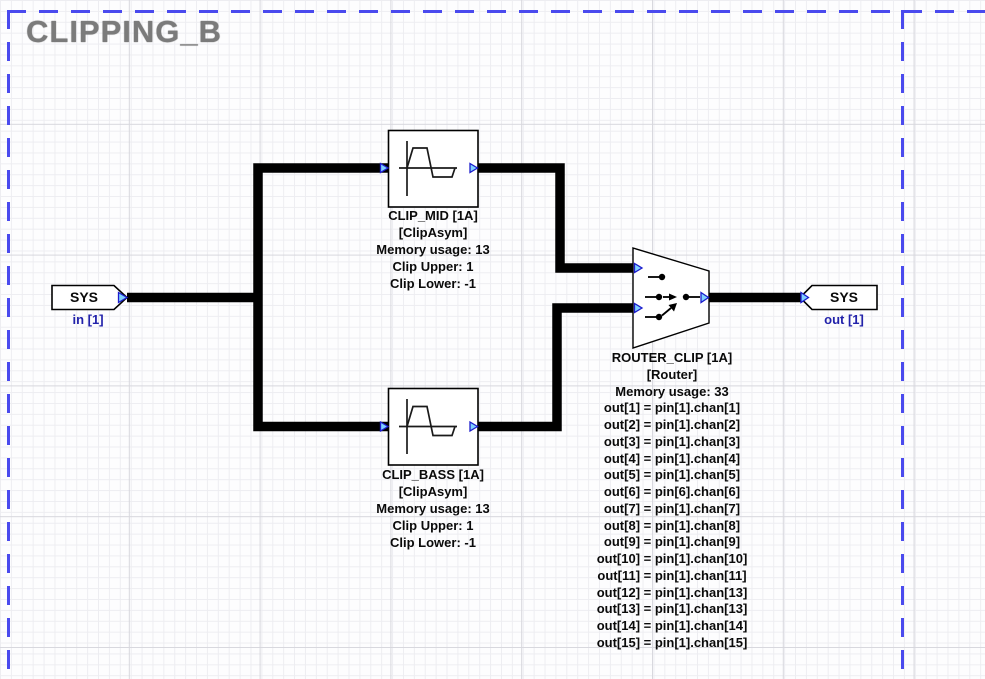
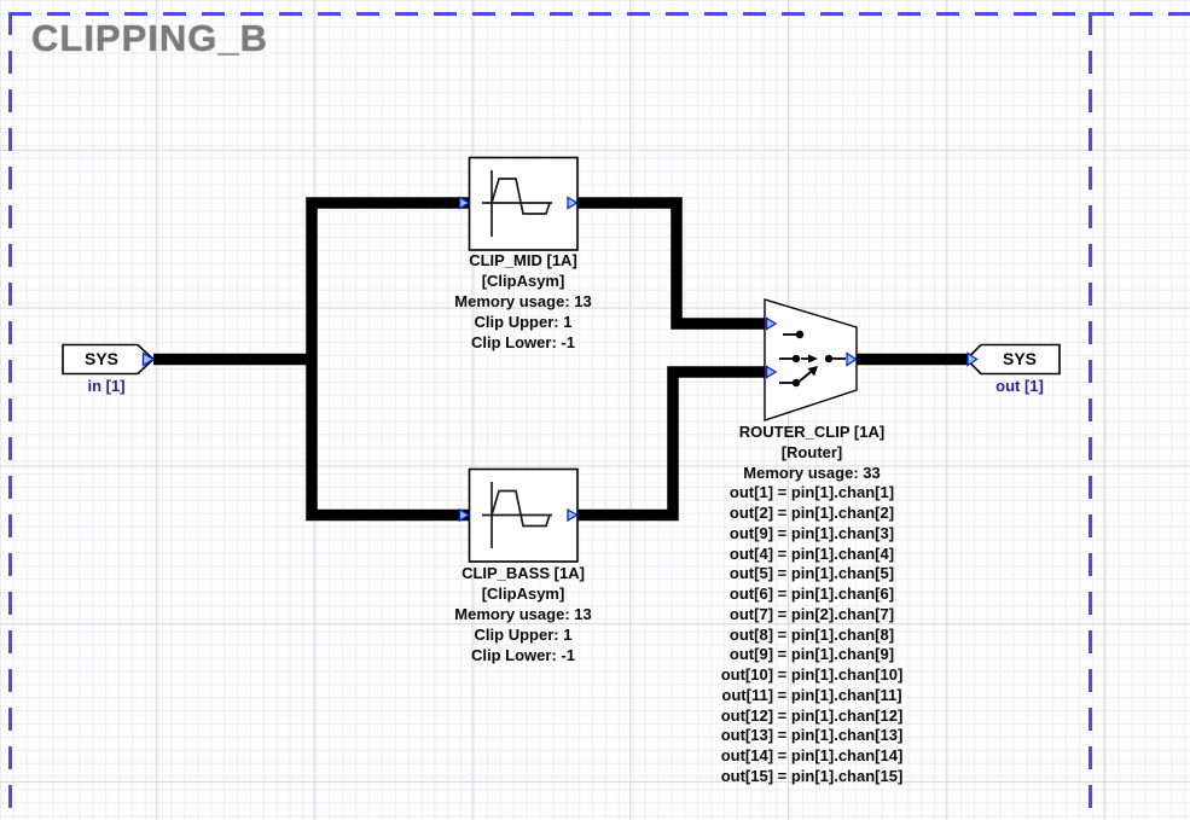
  CLIPPING_B
  SYS
  in [1]
  SYS
  out [1]
  CLIP_MID [1A]
  [ClipAsym]
  Memory usage: 13
  Clip Upper: 1
  Clip Lower: -1
  CLIP_BASS [1A]
  [ClipAsym]
  Memory usage: 13
  Clip Upper: 1
  Clip Lower: -1
  ROUTER_CLIP [1A]
  [Router]
  Memory usage: 33
  out[1] = pin[1].chan[1]
  out[2] = pin[1].chan[2]
- out[3] = pin[1].chan[3]
+ out[9] = pin[1].chan[3]
  out[4] = pin[1].chan[4]
  out[5] = pin[1].chan[5]
- out[6] = pin[6].chan[6]
+ out[6] = pin[1].chan[6]
- out[7] = pin[1].chan[7]
+ out[7] = pin[2].chan[7]
  out[8] = pin[1].chan[8]
  out[9] = pin[1].chan[9]
  out[10] = pin[1].chan[10]
  out[11] = pin[1].chan[11]
- out[12] = pin[1].chan[13]
+ out[12] = pin[1].chan[12]
  out[13] = pin[1].chan[13]
  out[14] = pin[1].chan[14]
  out[15] = pin[1].chan[15]
